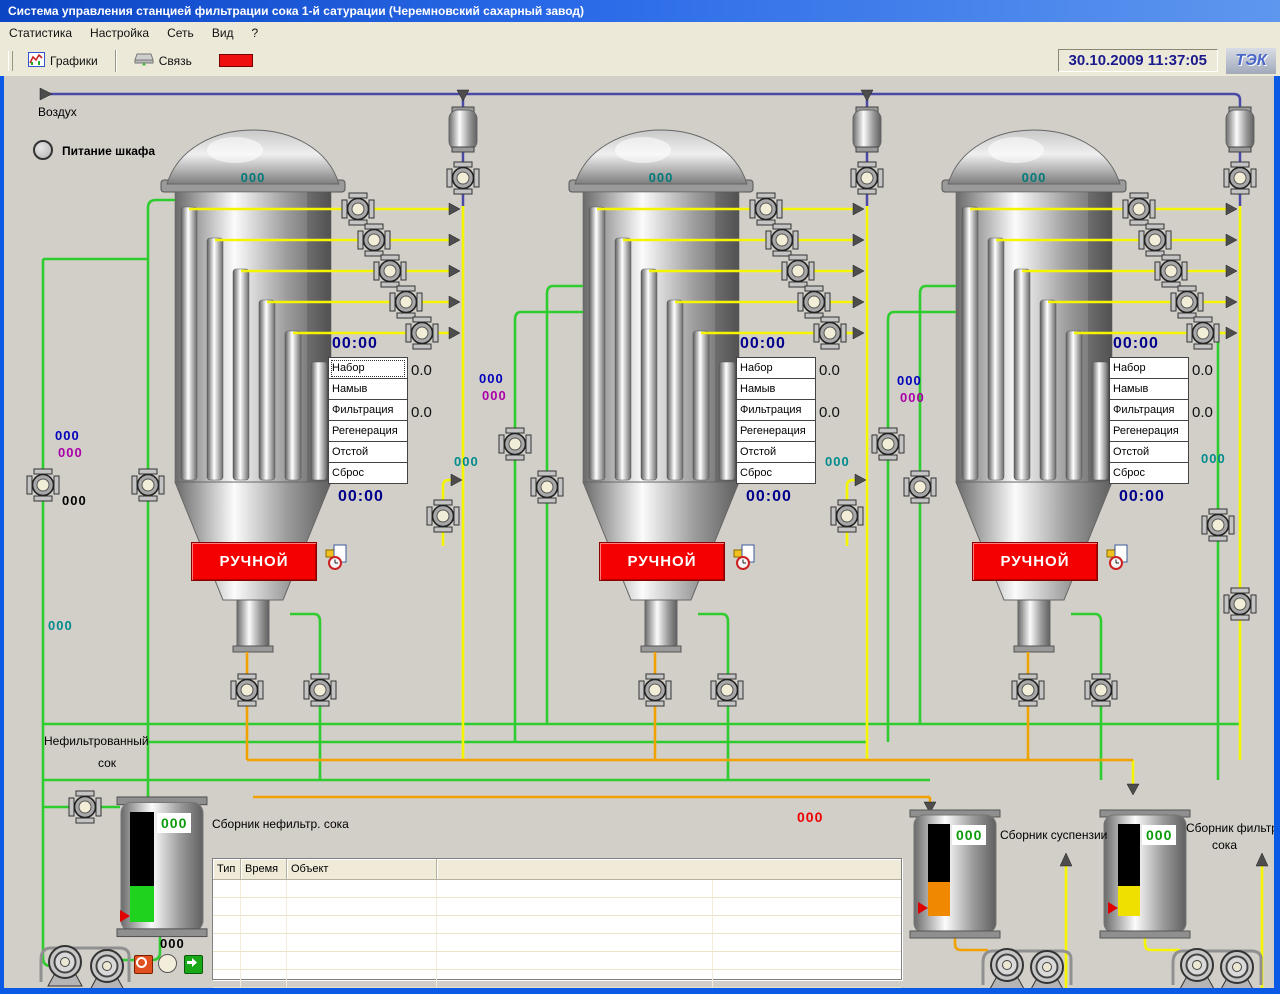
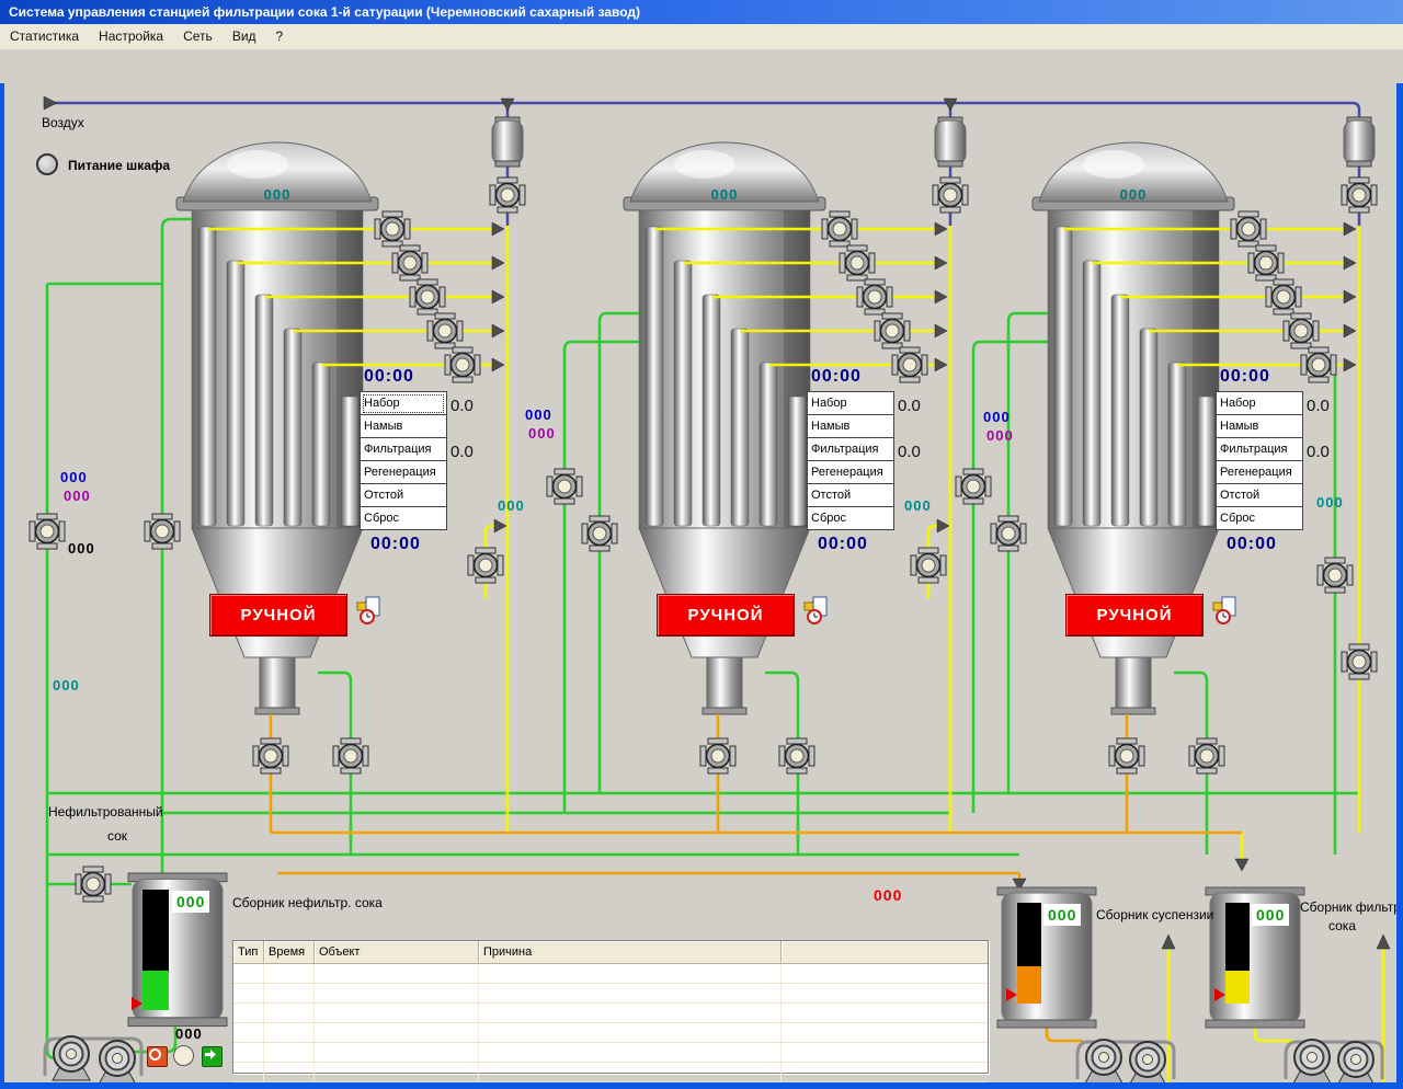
  Система управления станцией фильтрации сока 1-й сатурации (Черемновский сахарный завод)
  Статистика
  Настройка
  Сеть
  Вид
  ?
- Графики
- Связь
- 30.10.2009 11:37:05
- ТЭК
  Воздух
  Питание шкафа
  000
  00:00
  Набор
  Намыв
  Фильтрация
  Регенерация
  Отстой
  Сброс
  0.0
  0.0
  00:00
  РУЧНОЙ
  000
  000
  000
  000
  000
  000
  00:00
  Набор
  Намыв
  Фильтрация
  Регенерация
  Отстой
  Сброс
  0.0
  0.0
  00:00
  РУЧНОЙ
  000
  000
  000
  000
  00:00
  Набор
  Намыв
  Фильтрация
  Регенерация
  Отстой
  Сброс
  0.0
  0.0
  00:00
  РУЧНОЙ
  000
  000
  000
  000
  Нефильтрованный
  сок
  000
  Сборник нефильтр. сока
  000
  Сборник суспензии
  000
  Сборник фильт
  сока
  000
  Тип
  Время
  Объект
+ Причина
